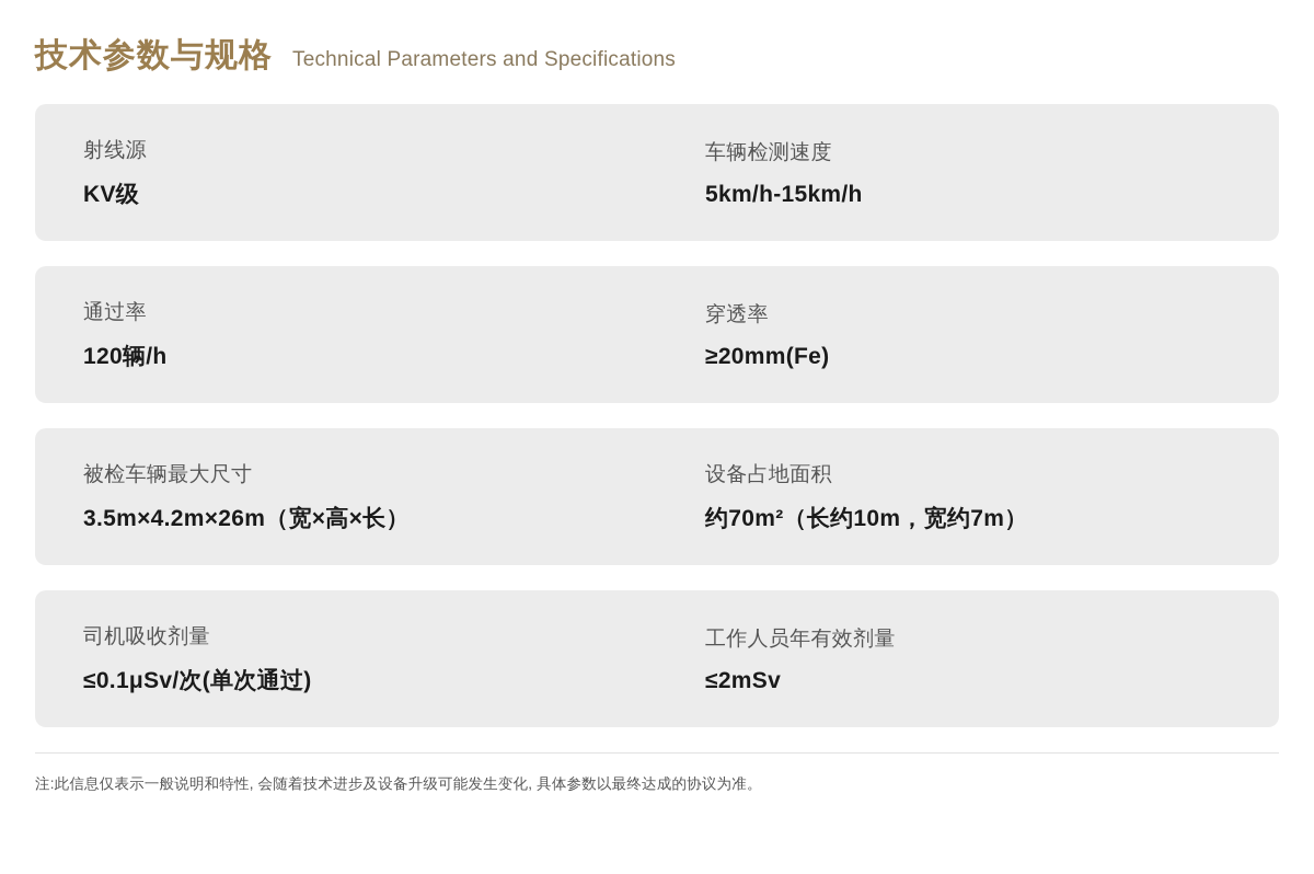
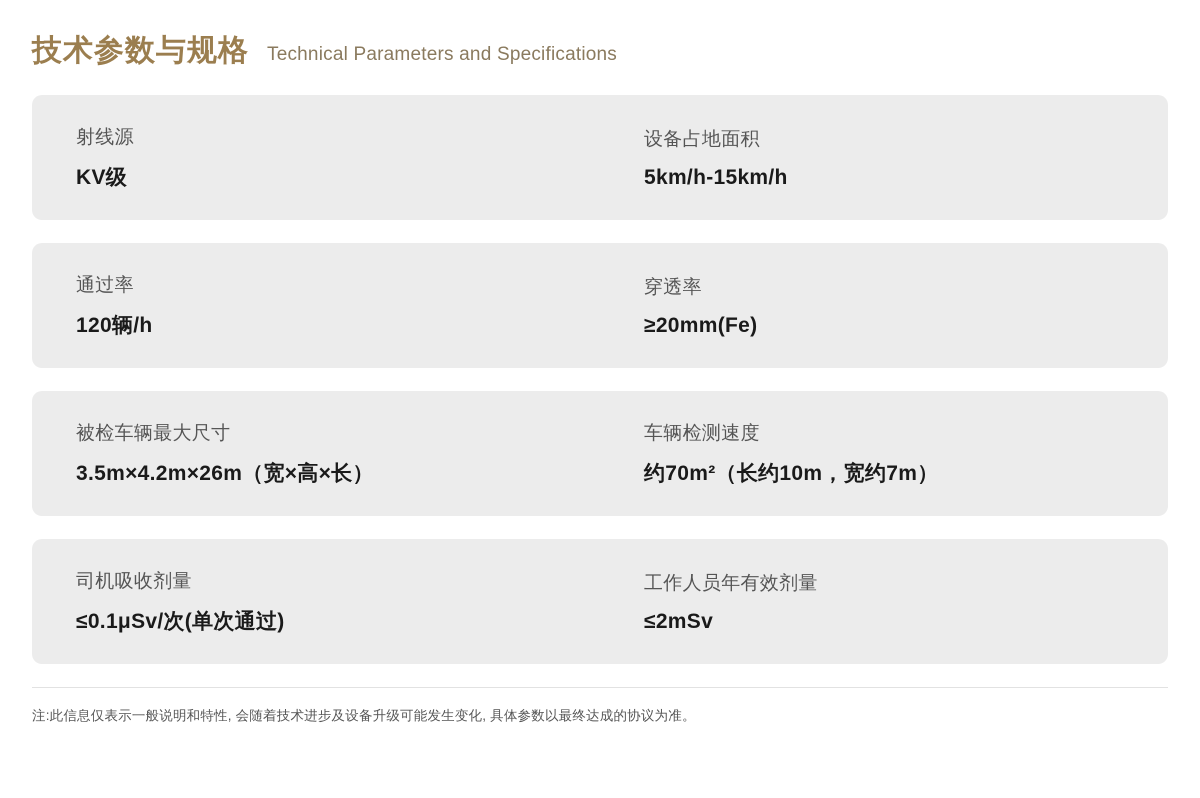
  技术参数与规格
  Technical Parameters and Specifications
  射线源
  KV级
- 车辆检测速度
+ 设备占地面积
  5km/h-15km/h
  通过率
  120辆/h
  穿透率
  ≥20mm(Fe)
  被检车辆最大尺寸
  3.5m×4.2m×26m（宽×高×长）
- 设备占地面积
+ 车辆检测速度
  约70m²（长约10m，宽约7m）
  司机吸收剂量
  ≤0.1μSv/次(单次通过)
  工作人员年有效剂量
  ≤2mSv
  注:此信息仅表示一般说明和特性, 会随着技术进步及设备升级可能发生变化, 具体参数以最终达成的协议为准。
